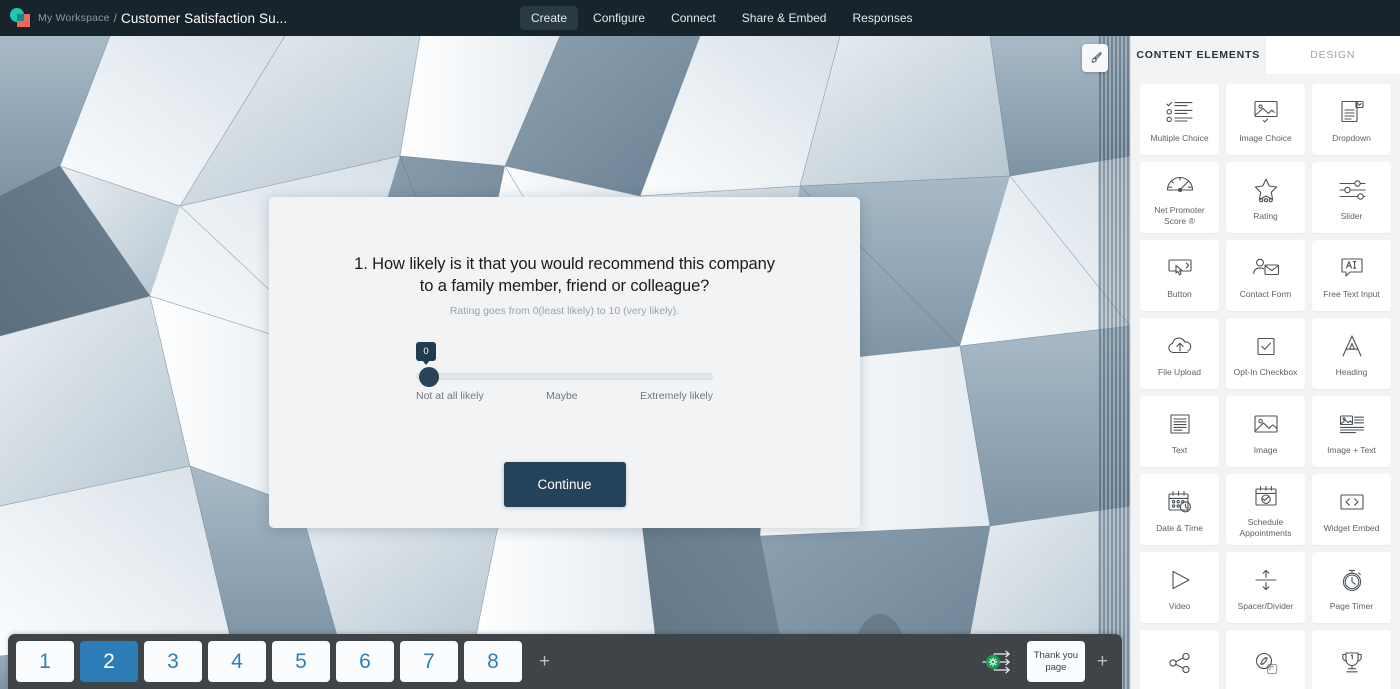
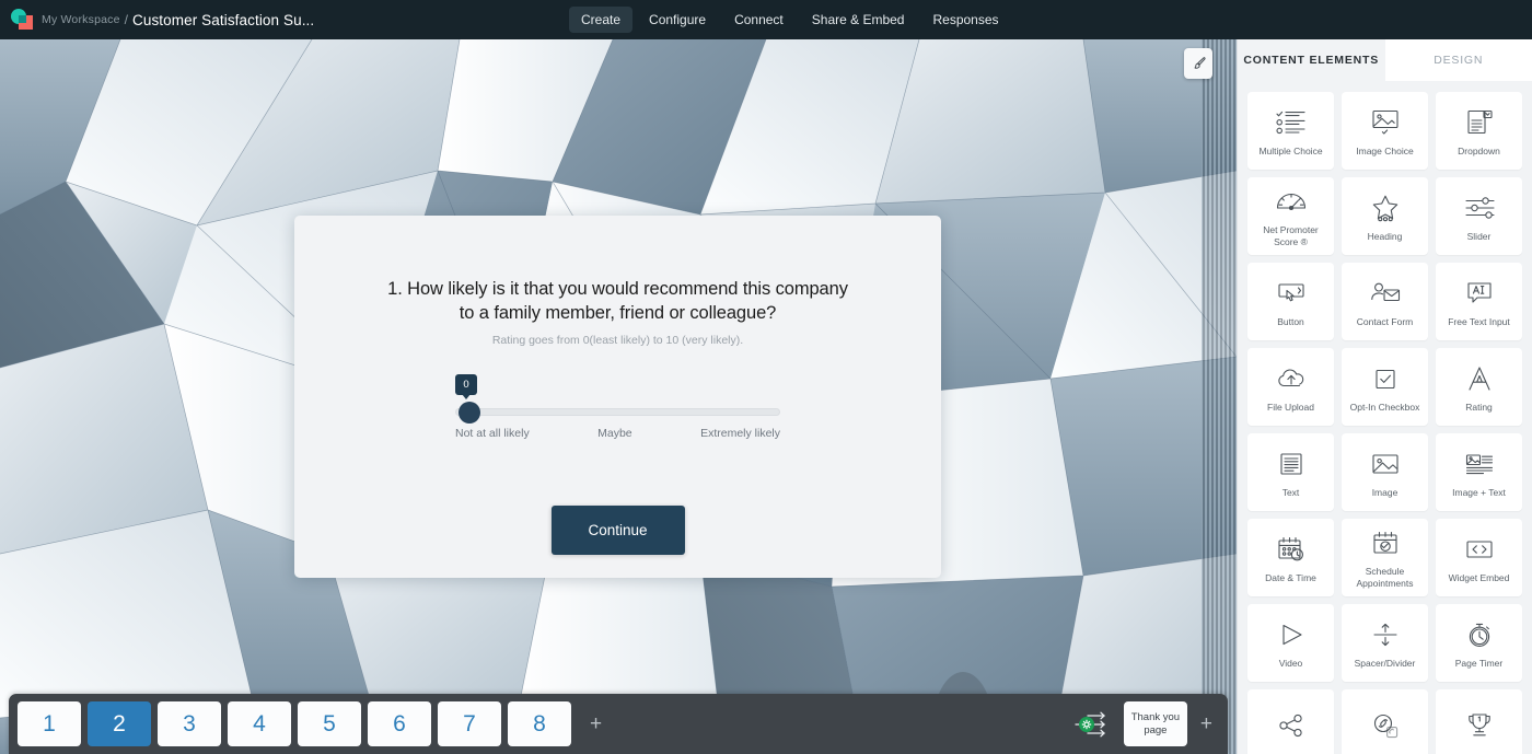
  My Workspace
  /
  Customer Satisfaction Su...
  Create
  Configure
  Connect
  Share & Embed
  Responses
  1. How likely is it that you would recommend this company to a family member, friend or colleague?
  Rating goes from 0(least likely) to 10 (very likely).
  0
  Not at all likely
  Maybe
  Extremely likely
  Continue
  1
  2
  3
  4
  5
  6
  7
  8
  +
  Thank you page
  +
  CONTENT ELEMENTS
  DESIGN
  Multiple Choice
  Image Choice
  Dropdown
  Net Promoter Score ®
- Rating
+ Heading
  Slider
  Button
  Contact Form
  Free Text Input
  File Upload
  Opt-In Checkbox
- Heading
+ Rating
  Text
  Image
  Image + Text
  Date & Time
  Schedule Appointments
  Widget Embed
  Video
  Spacer/Divider
  Page Timer
